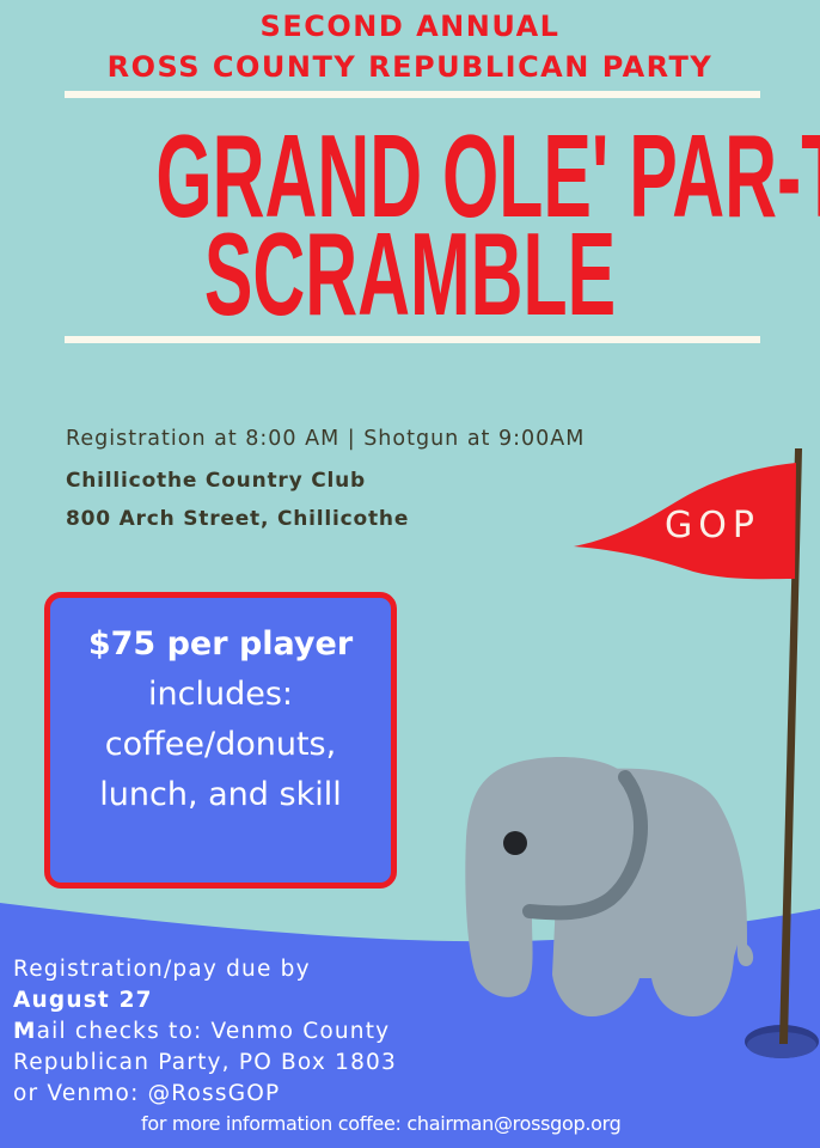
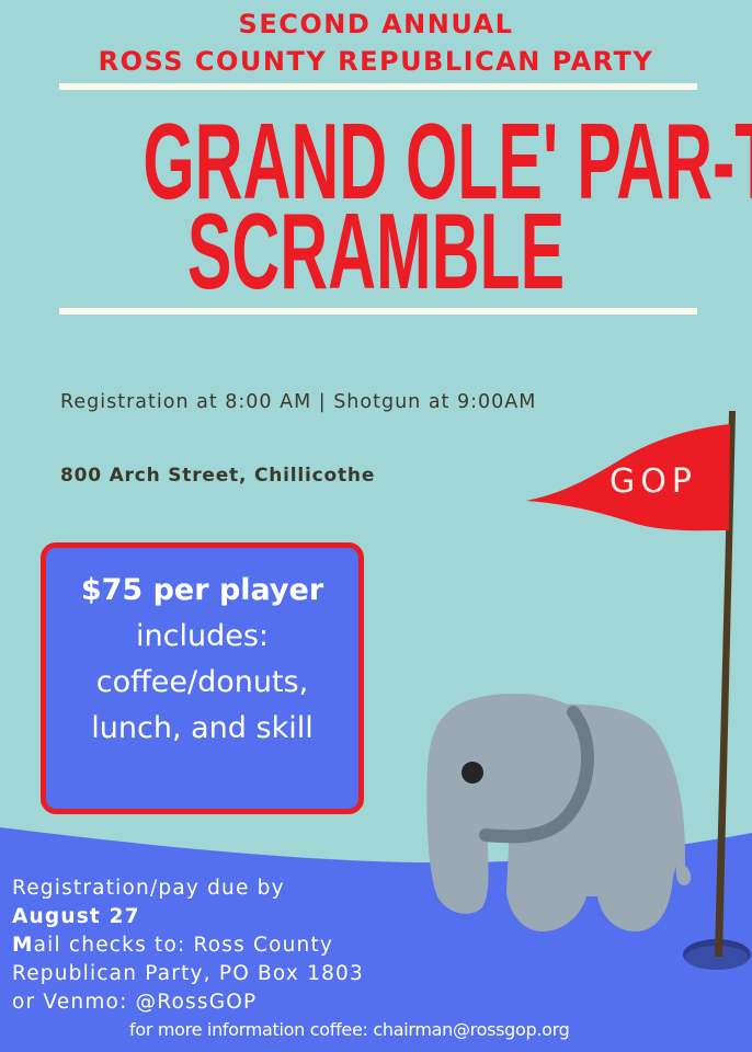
  SECOND ANNUAL
  ROSS COUNTY REPUBLICAN PARTY
  GRAND OLE' PAR-
  SCRAMBLE
  Registration at 8:00 AM | Shotgun at 9:00AM
- Chillicothe Country Club
  800 Arch Street, Chillicothe
  GOP
  $75 per player
  includes:
  coffee/donuts,
  lunch, and skill
  Registration/pay due by
  August 27
- Mail checks to: Venmo County
+ Mail checks to: Ross County
  Republican Party, PO Box 1803
  or Venmo: @RossGOP
  for more information coffee: chairman@rossgop.org
